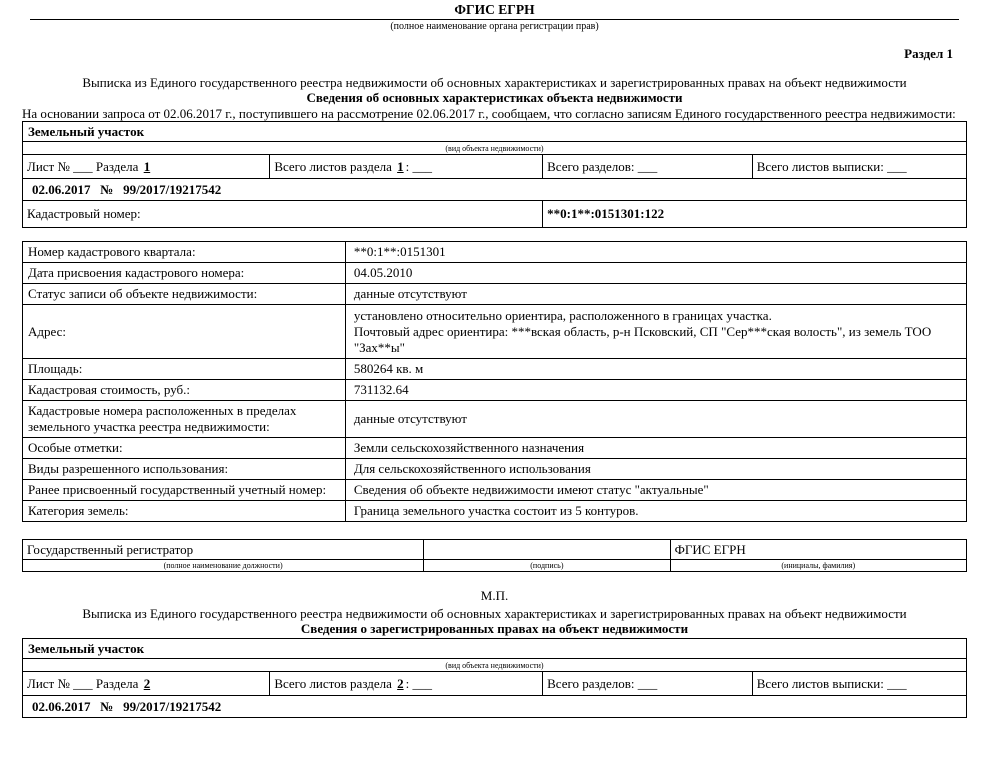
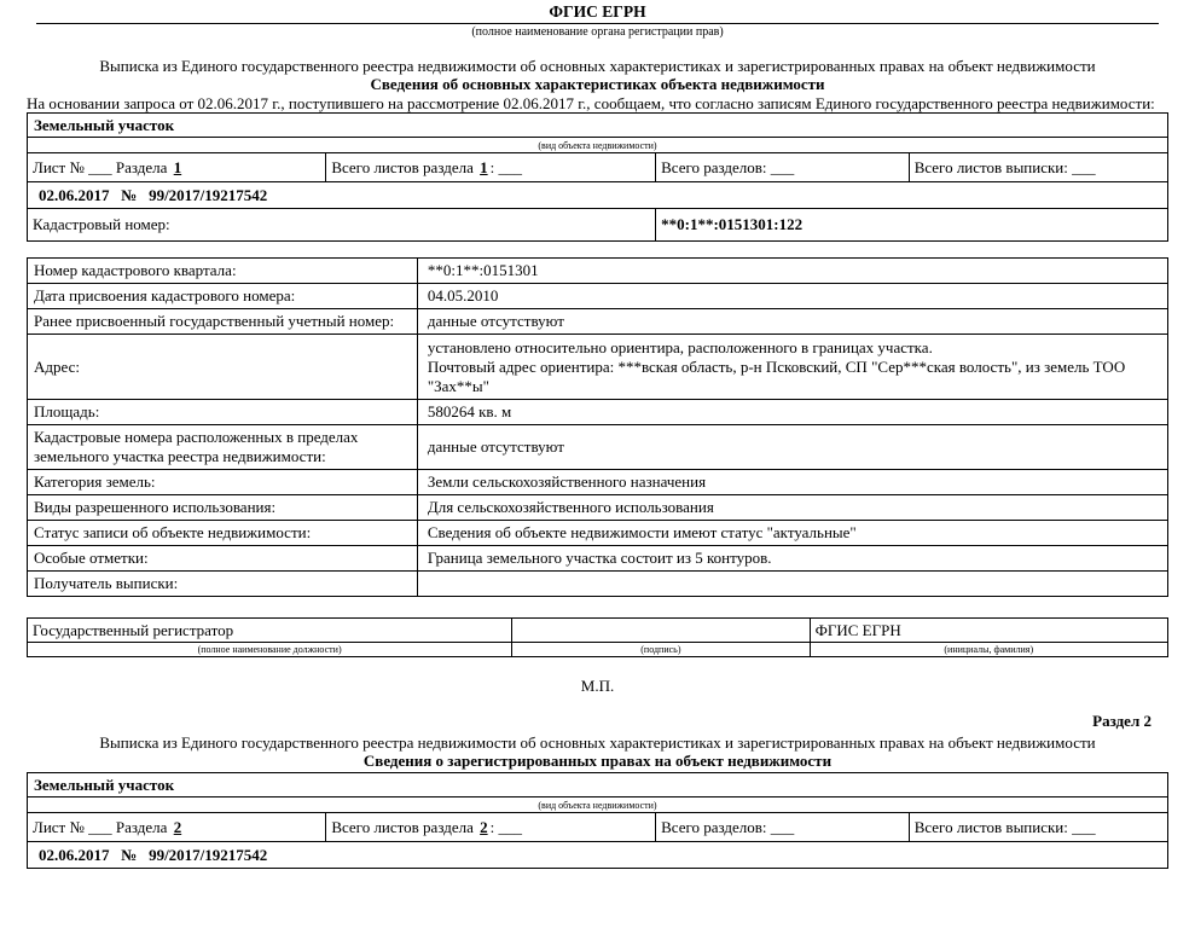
  ФГИС ЕГРН
  (полное наименование органа регистрации прав)
- Раздел 1
  Выписка из Единого государственного реестра недвижимости об основных характеристиках и зарегистрированных правах на объект недвижимости
  Сведения об основных характеристиках объекта недвижимости
  На основании запроса от 02.06.2017 г., поступившего на рассмотрение 02.06.2017 г., сообщаем, что согласно записям Единого государственного реестра недвижимости:
  Земельный участок
  (вид объекта недвижимости)
  Лист № ___ Раздела 1	Всего листов раздела 1 : ___	Всего разделов: ___	Всего листов выписки: ___
  02.06.2017 № 99/2017/19217542
  Кадастровый номер:	**0:1**:0151301:122
  Номер кадастрового квартала:	**0:1**:0151301
  Дата присвоения кадастрового номера:	04.05.2010
- Статус записи об объекте недвижимости:	данные отсутствуют
+ Ранее присвоенный государственный учетный номер:	данные отсутствуют
  Адрес:	установлено относительно ориентира, расположенного в границах участка. Почтовый адрес ориентира: ***вская область, р-н Псковский, СП "Сер***ская волость", из земель ТОО "Зах**ы"
  Площадь:	580264 кв. м
- Кадастровая стоимость, руб.:	731132.64
  Кадастровые номера расположенных в пределах земельного участка реестра недвижимости:	данные отсутствуют
- Особые отметки:	Земли сельскохозяйственного назначения
+ Категория земель:	Земли сельскохозяйственного назначения
  Виды разрешенного использования:	Для сельскохозяйственного использования
- Ранее присвоенный государственный учетный номер:	Сведения об объекте недвижимости имеют статус "актуальные"
+ Статус записи об объекте недвижимости:	Сведения об объекте недвижимости имеют статус "актуальные"
- Категория земель:	Граница земельного участка состоит из 5 контуров.
+ Особые отметки:	Граница земельного участка состоит из 5 контуров.
+ Получатель выписки:
  Государственный регистратор		ФГИС ЕГРН
  (полное наименование должности)	(подпись)	(инициалы, фамилия)
  М.П.
+ Раздел 2
  Выписка из Единого государственного реестра недвижимости об основных характеристиках и зарегистрированных правах на объект недвижимости
  Сведения о зарегистрированных правах на объект недвижимости
  Земельный участок
  (вид объекта недвижимости)
  Лист № ___ Раздела 2	Всего листов раздела 2 : ___	Всего разделов: ___	Всего листов выписки: ___
  02.06.2017 № 99/2017/19217542
